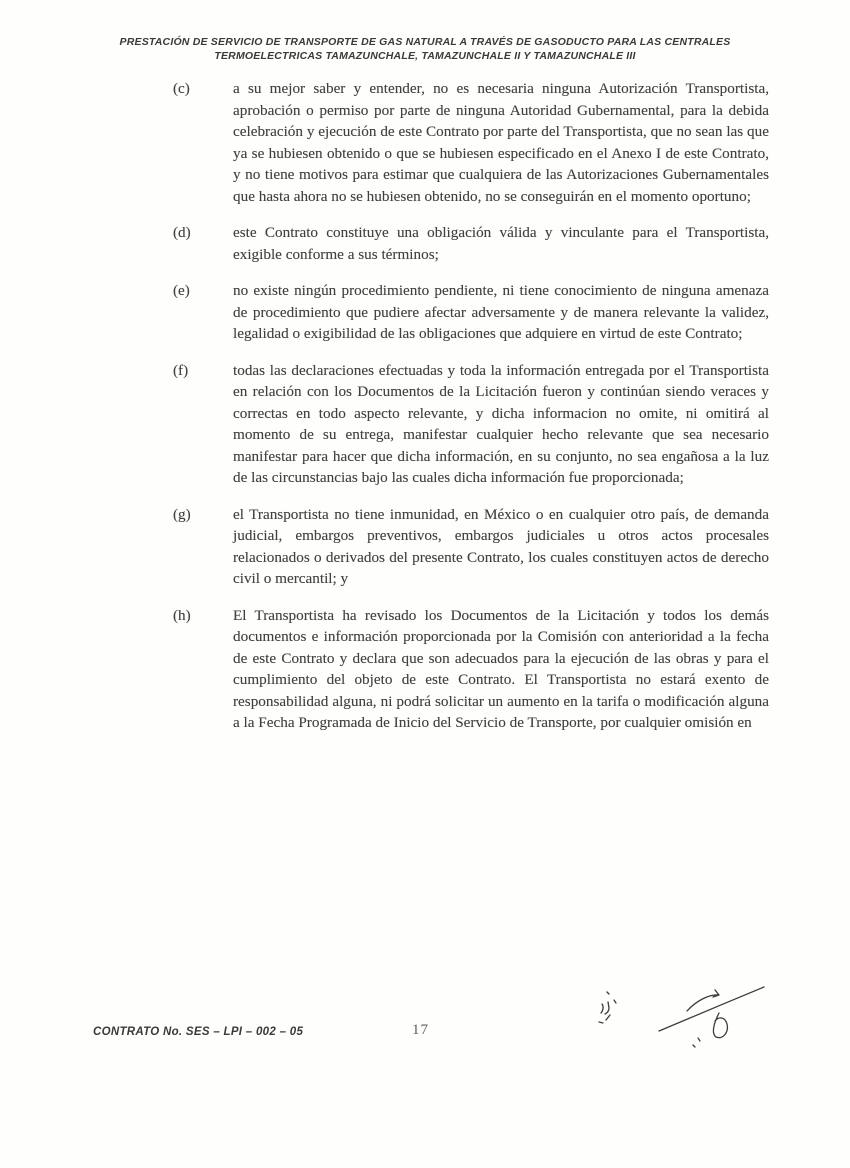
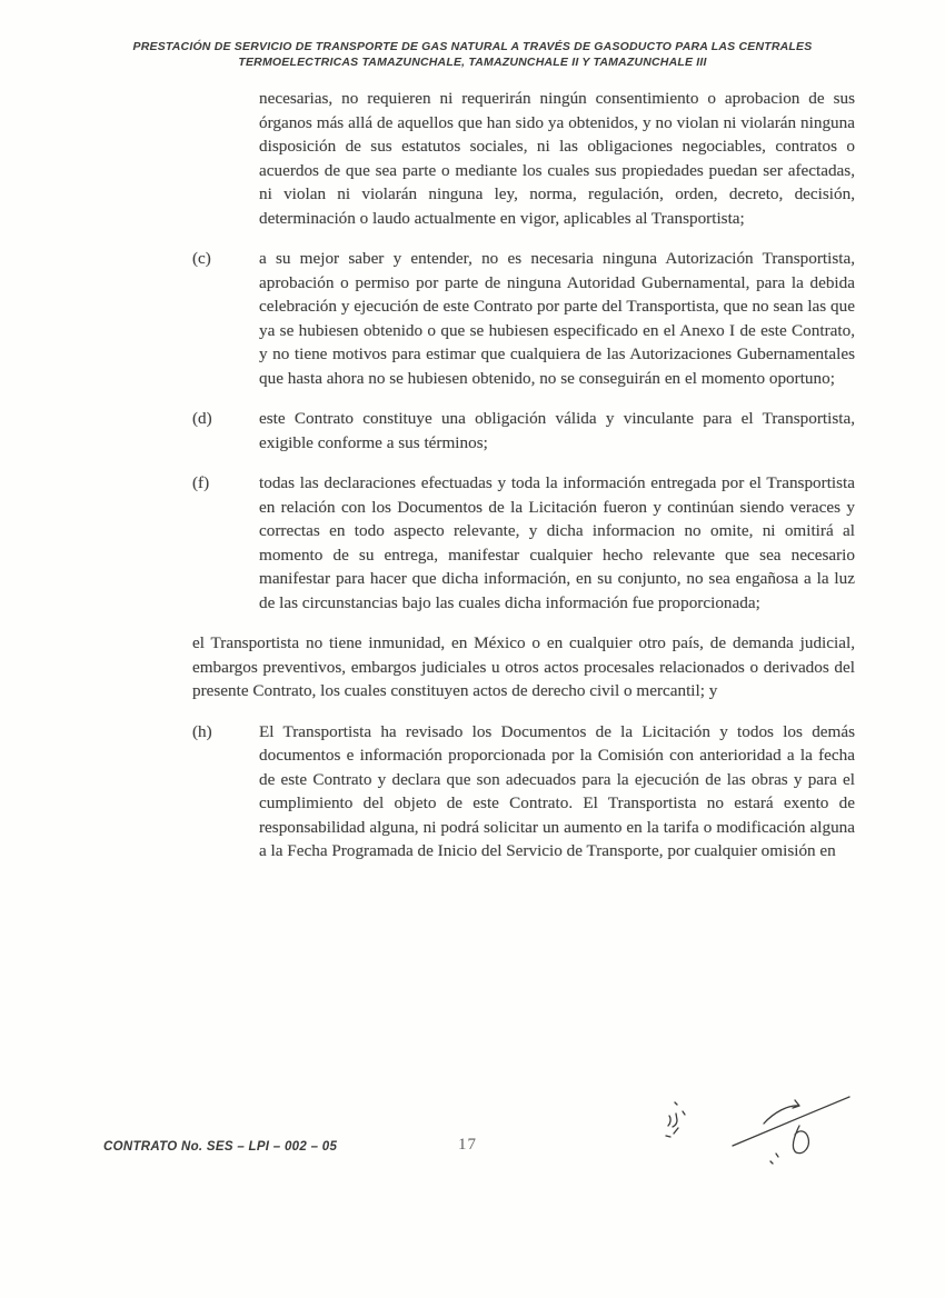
  PRESTACIÓN DE SERVICIO DE TRANSPORTE DE GAS NATURAL A TRAVÉS DE GASODUCTO PARA LAS CENTRALES
  TERMOELECTRICAS TAMAZUNCHALE, TAMAZUNCHALE II Y TAMAZUNCHALE III
+ necesarias, no requieren ni requerirán ningún consentimiento o aprobacion de sus órganos más allá de aquellos que han sido ya obtenidos, y no violan ni violarán ninguna disposición de sus estatutos sociales, ni las obligaciones negociables, contratos o acuerdos de que sea parte o mediante los cuales sus propiedades puedan ser afectadas, ni violan ni violarán ninguna ley, norma, regulación, orden, decreto, decisión, determinación o laudo actualmente en vigor, aplicables al Transportista;
  (c)
  a su mejor saber y entender, no es necesaria ninguna Autorización Transportista, aprobación o permiso por parte de ninguna Autoridad Gubernamental, para la debida celebración y ejecución de este Contrato por parte del Transportista, que no sean las que ya se hubiesen obtenido o que se hubiesen especificado en el Anexo I de este Contrato, y no tiene motivos para estimar que cualquiera de las Autorizaciones Gubernamentales que hasta ahora no se hubiesen obtenido, no se conseguirán en el momento oportuno;
  (d)
  este Contrato constituye una obligación válida y vinculante para el Transportista, exigible conforme a sus términos;
- (e)
- no existe ningún procedimiento pendiente, ni tiene conocimiento de ninguna amenaza de procedimiento que pudiere afectar adversamente y de manera relevante la validez, legalidad o exigibilidad de las obligaciones que adquiere en virtud de este Contrato;
  (f)
  todas las declaraciones efectuadas y toda la información entregada por el Transportista en relación con los Documentos de la Licitación fueron y continúan siendo veraces y correctas en todo aspecto relevante, y dicha informacion no omite, ni omitirá al momento de su entrega, manifestar cualquier hecho relevante que sea necesario manifestar para hacer que dicha información, en su conjunto, no sea engañosa a la luz de las circunstancias bajo las cuales dicha información fue proporcionada;
- (g)
  el Transportista no tiene inmunidad, en México o en cualquier otro país, de demanda judicial, embargos preventivos, embargos judiciales u otros actos procesales relacionados o derivados del presente Contrato, los cuales constituyen actos de derecho civil o mercantil; y
  (h)
  El Transportista ha revisado los Documentos de la Licitación y todos los demás documentos e información proporcionada por la Comisión con anterioridad a la fecha de este Contrato y declara que son adecuados para la ejecución de las obras y para el cumplimiento del objeto de este Contrato. El Transportista no estará exento de responsabilidad alguna, ni podrá solicitar un aumento en la tarifa o modificación alguna a la Fecha Programada de Inicio del Servicio de Transporte, por cualquier omisión en
  CONTRATO No. SES – LPI – 002 – 05
  17
